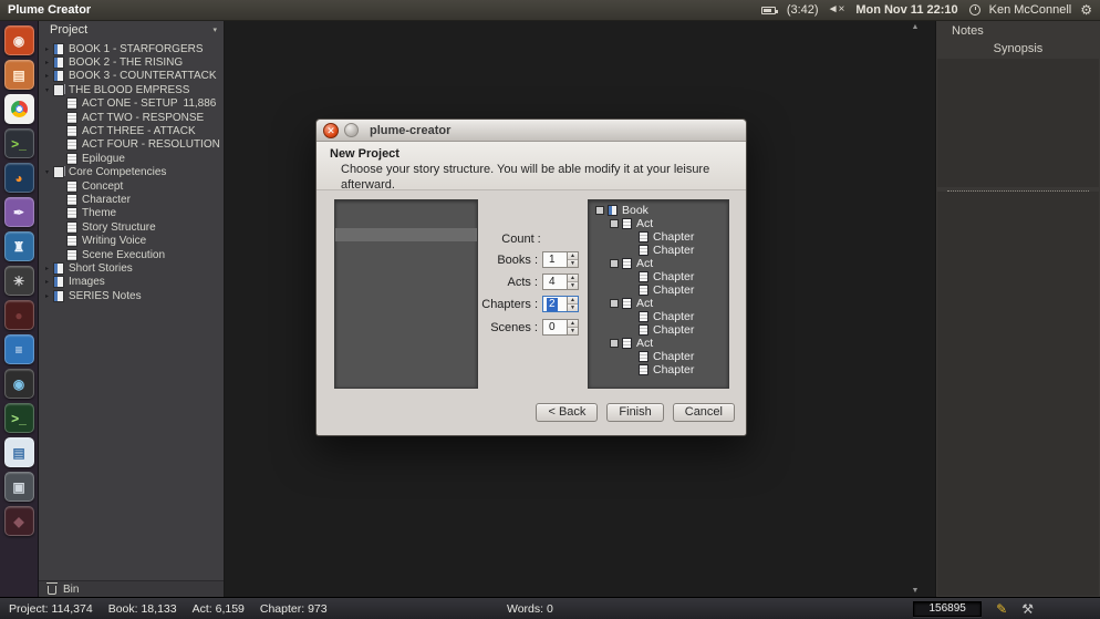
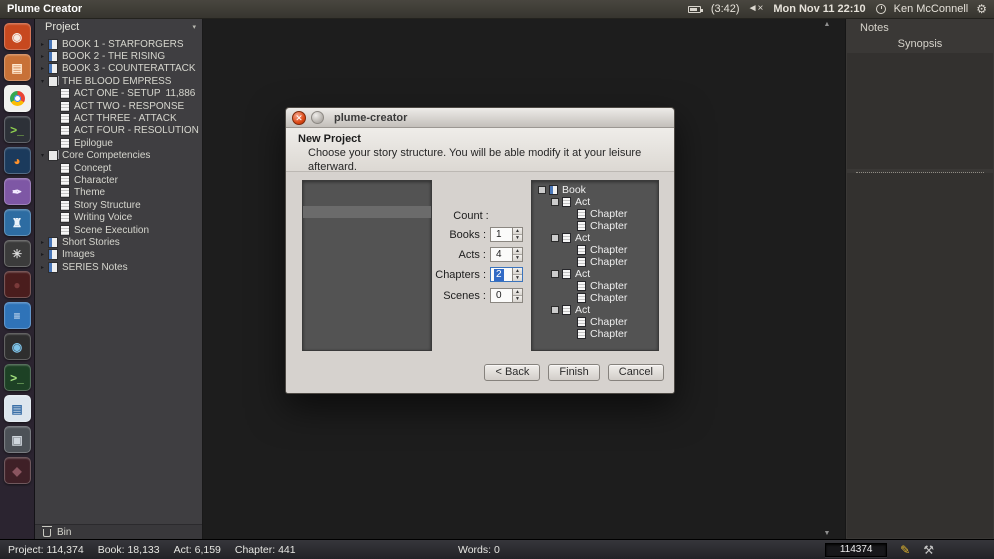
  Plume Creator
  (3:42)
  ◄×
  Mon Nov 11 22:10
  Ken McConnell
  ⚙
  ◉
  ▤
  >_
  ◕
  ✒
  ♜
  ✳
  ●
  ≡
  ◉
  >_
  ▤
  ▣
  ◆
  Project
  BOOK 1 - STARFORGERS
  BOOK 2 - THE RISING
  BOOK 3 - COUNTERATTACK
  THE BLOOD EMPRESS
  ACT ONE - SETUP
  11,886
  ACT TWO - RESPONSE
  ACT THREE - ATTACK
  ACT FOUR - RESOLUTION
  Epilogue
  Core Competencies
  Concept
  Character
  Theme
  Story Structure
  Writing Voice
  Scene Execution
  Short Stories
  Images
  SERIES Notes
  Bin
  Notes
  Synopsis
  ✕
  plume-creator
  New Project
  Choose your story structure. You will be able modify it at your leisure afterward.
  Count :
  Books :
  1
  Acts :
  4
  Chapters :
  2
  Scenes :
  0
  Book
  Act
  Chapter
  Chapter
  Act
  Chapter
  Chapter
  Act
  Chapter
  Chapter
  Act
  Chapter
  Chapter
  < Back
  Finish
  Cancel
  Project: 114,374
  Book: 18,133
  Act: 6,159
- Chapter: 973
+ Chapter: 441
  Words: 0
- 156895
+ 114374
  ✎
  ⚒
